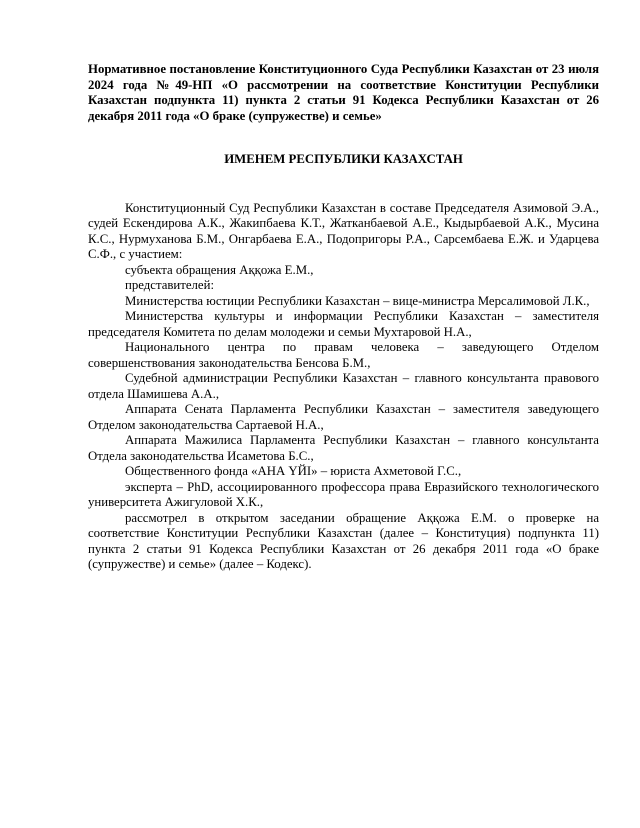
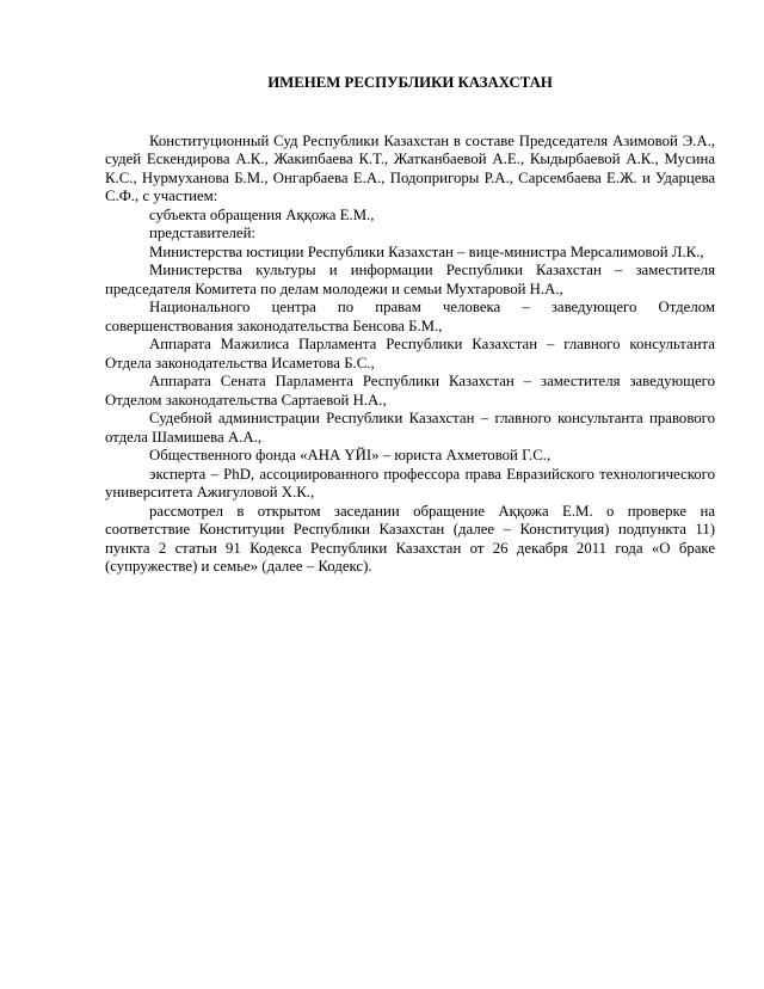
- Нормативное постановление Конституционного Суда Республики Казахстан от 23 июля 2024 года №49-НП «О рассмотрении на соответствие Конституции Республики Казахстан подпункта 11) пункта 2 статьи 91 Кодекса Республики Казахстан от 26 декабря 2011 года «О браке (супружестве) и семье»
  ИМЕНЕМ РЕСПУБЛИКИ КАЗАХСТАН
  Конституционный Суд Республики Казахстан в составе Председателя Азимовой Э.А., судей Ескендирова А.К., Жакипбаева К.Т., Жатканбаевой А.Е., Кыдырбаевой А.К., Мусина К.С., Нурмуханова Б.М., Онгарбаева Е.А., Подопригоры Р.А., Сарсембаева Е.Ж. и Ударцева С.Ф., с участием:
  субъекта обращения Аққожа Е.М.,
  представителей:
  Министерства юстиции Республики Казахстан – вице-министра Мерсалимовой Л.К.,
  Министерства культуры и информации Республики Казахстан – заместителя председателя Комитета по делам молодежи и семьи Мухтаровой Н.А.,
  Национального центра по правам человека – заведующего Отделом совершенствования законодательства Бенсова Б.М.,
- Судебной администрации Республики Казахстан – главного консультанта правового отдела Шамишева А.А.,
+ Аппарата Мажилиса Парламента Республики Казахстан – главного консультанта Отдела законодательства Исаметова Б.С.,
  Аппарата Сената Парламента Республики Казахстан – заместителя заведующего Отделом законодательства Сартаевой Н.А.,
- Аппарата Мажилиса Парламента Республики Казахстан – главного консультанта Отдела законодательства Исаметова Б.С.,
+ Судебной администрации Республики Казахстан – главного консультанта правового отдела Шамишева А.А.,
  Общественного фонда «АНА ҮЙІ» – юриста Ахметовой Г.С.,
  эксперта – PhD, ассоциированного профессора права Евразийского технологического университета Ажигуловой Х.К.,
  рассмотрел в открытом заседании обращение Аққожа Е.М. о проверке на соответствие Конституции Республики Казахстан (далее – Конституция) подпункта 11) пункта 2 статьи 91 Кодекса Республики Казахстан от 26 декабря 2011 года «О браке (супружестве) и семье» (далее – Кодекс).
